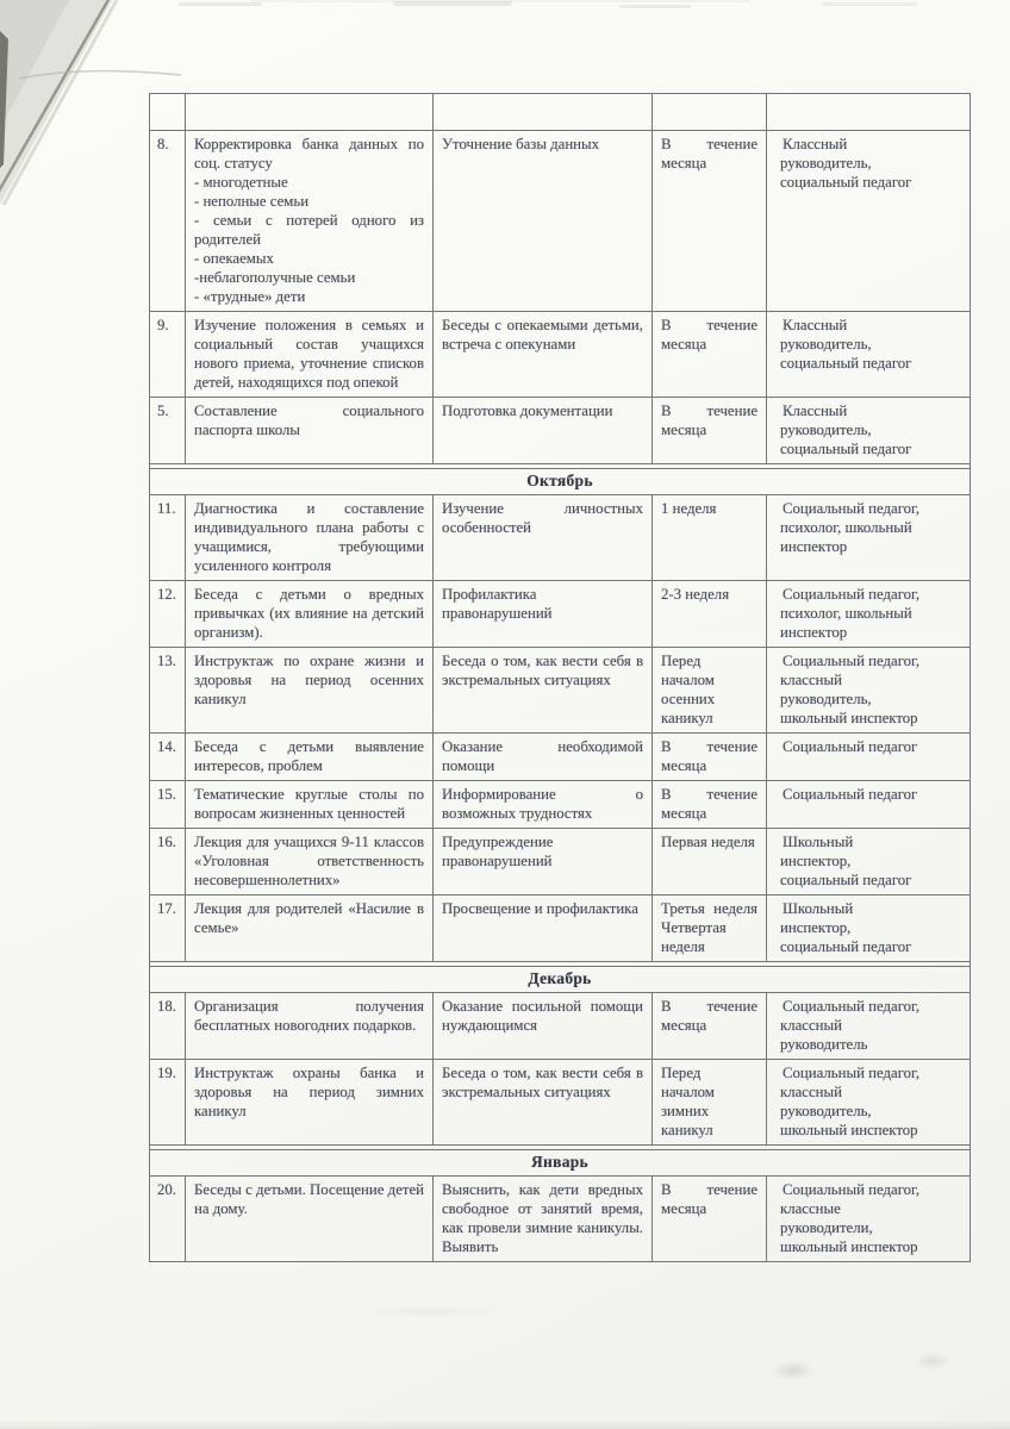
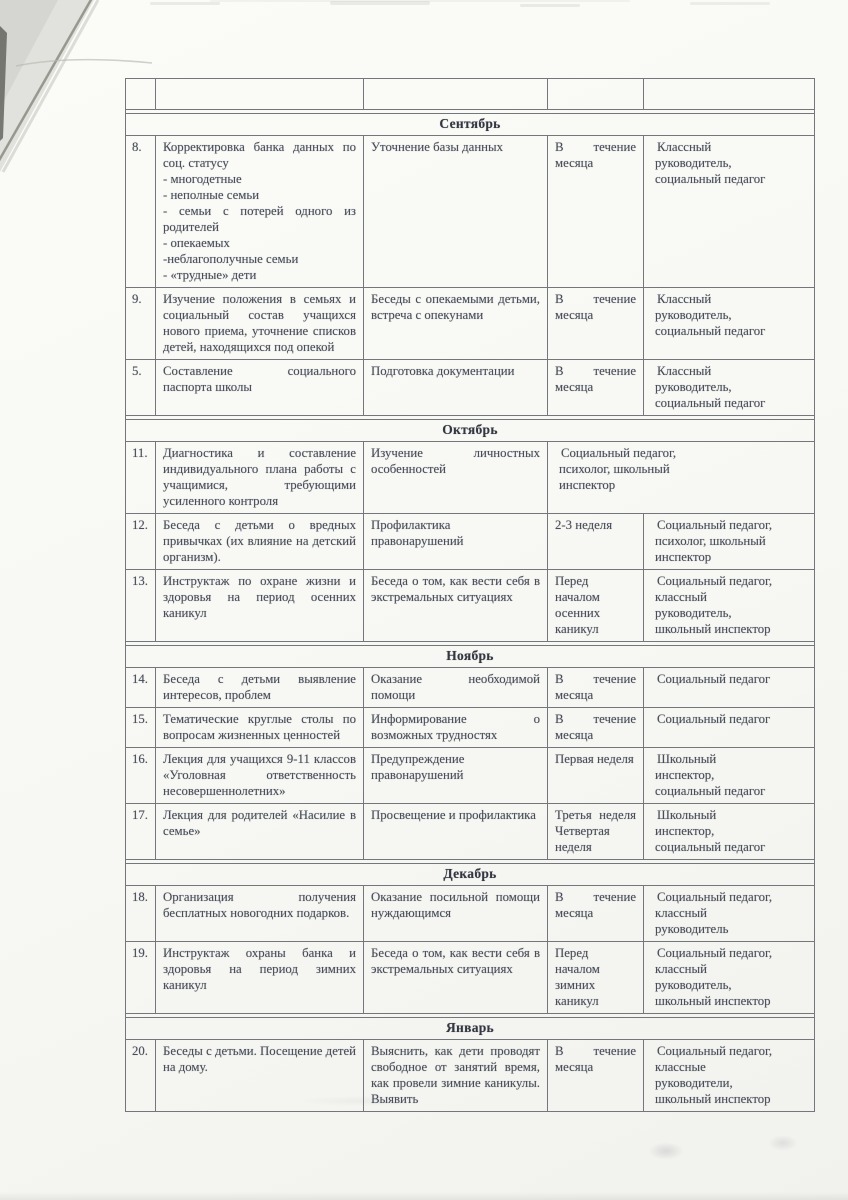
+ Сентябрь
  8.
  Корректировка банка данных по соц. статусу
  - многодетные
  - неполные семьи
  - семьи с потерей одного из родителей
  - опекаемых
  -неблагополучные семьи
  - «трудные» дети
  Уточнение базы данных
  В течение месяца
  Классный
  руководитель,
  социальный педагог
  9.
  Изучение положения в семьях и социальный состав учащихся нового приема, уточнение списков детей, находящихся под опекой
  Беседы с опекаемыми детьми, встреча с опекунами
  В течение месяца
  Классный
  руководитель,
  социальный педагог
  5.
  Составление социального паспорта школы
  Подготовка документации
  В течение месяца
  Классный
  руководитель,
  социальный педагог
  Октябрь
  11.
  Диагностика и составление индивидуального плана работы с учащимися, требующими усиленного контроля
  Изучение личностных особенностей
- 1 неделя
  Социальный педагог,
  психолог, школьный
  инспектор
  12.
  Беседа с детьми о вредных привычках (их влияние на детский организм).
  Профилактика правонарушений
  2-3 неделя
  Социальный педагог,
  психолог, школьный
  инспектор
  13.
  Инструктаж по охране жизни и здоровья на период осенних каникул
  Беседа о том, как вести себя в экстремальных ситуациях
  Перед началом осенних каникул
  Социальный педагог,
  классный
  руководитель,
  школьный инспектор
+ Ноябрь
  14.
  Беседа с детьми выявление интересов, проблем
  Оказание необходимой помощи
  В течение месяца
  Социальный педагог
  15.
  Тематические круглые столы по вопросам жизненных ценностей
  Информирование о возможных трудностях
  В течение месяца
  Социальный педагог
  16.
  Лекция для учащихся 9-11 классов «Уголовная ответственность несовершеннолетних»
  Предупреждение правонарушений
  Первая неделя
  Школьный
  инспектор,
  социальный педагог
  17.
  Лекция для родителей «Насилие в семье»
  Просвещение и профилактика
  Третья неделя Четвертая неделя
  Школьный
  инспектор,
  социальный педагог
  Декабрь
  18.
  Организация получения бесплатных новогодних подарков.
  Оказание посильной помощи нуждающимся
  В течение месяца
  Социальный педагог,
  классный
  руководитель
  19.
  Инструктаж охраны банка и здоровья на период зимних каникул
  Беседа о том, как вести себя в экстремальных ситуациях
  Перед началом зимних каникул
  Социальный педагог,
  классный
  руководитель,
  школьный инспектор
  Январь
  20.
  Беседы с детьми. Посещение детей на дому.
- Выяснить, как дети вредных свободное от занятий время, как провели зимние каникулы. Выявить
+ Выяснить, как дети проводят свободное от занятий время, как провели зимние каникулы. Выявить
  В течение месяца
  Социальный педагог,
  классные
  руководители,
  школьный инспектор
